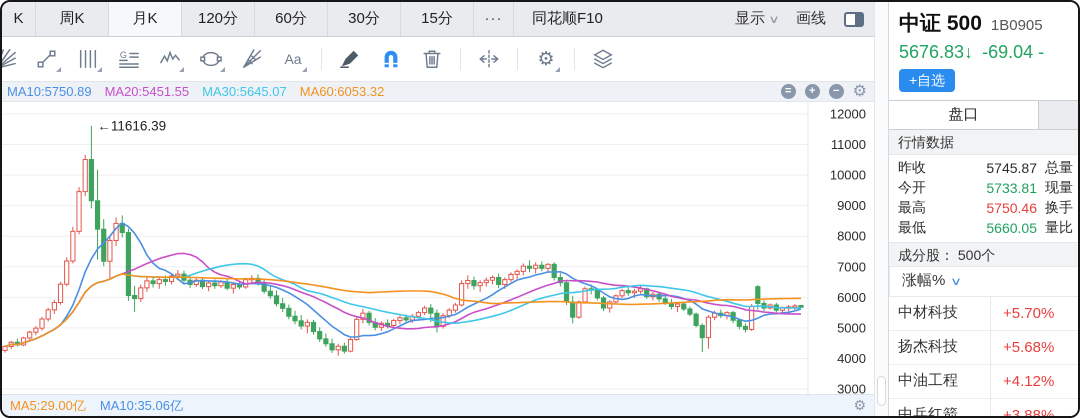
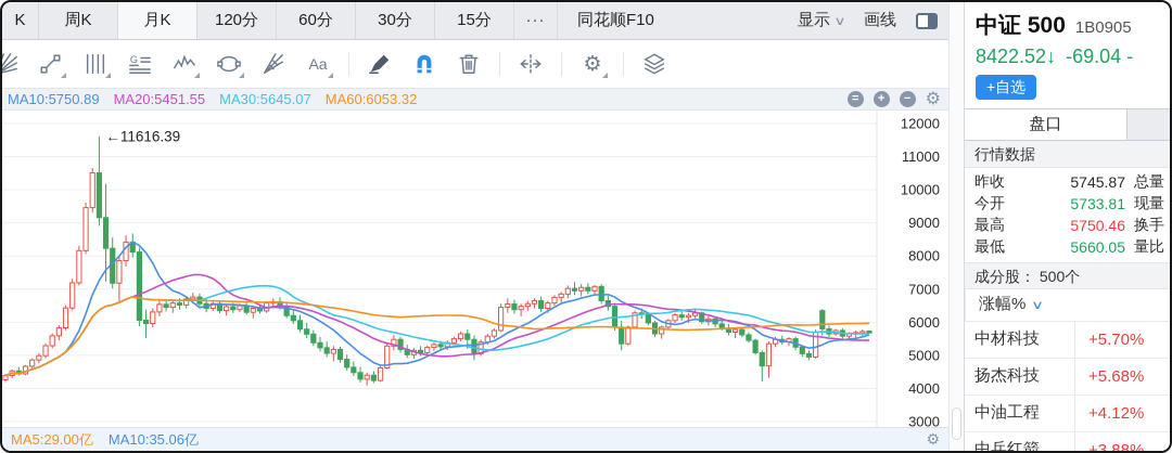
  K
  周K
  月K
  120分
  60分
  30分
  15分
  ···
  同花顺F10
  显示
  ∨
  画线
  G
  Aa
  ⚙
  MA10:5750.89
  MA20:5451.55
  MA30:5645.07
  MA60:6053.32
  =
  +
  −
  ⚙
  12000
  11000
  10000
  9000
  8000
  7000
  6000
  5000
  4000
  3000
  ←11616.39
  MA5:29.00亿
  MA10:35.06亿
  ⚙
  中证 500
  1B0905
- 5676.83↓
+ 8422.52↓
  -69.04 -
  +自选
  盘口
  行情数据
  昨收
  5745.87
  总量
  今开
  5733.81
  现量
  最高
  5750.46
  换手
  最低
  5660.05
  量比
  成分股： 500个
  涨幅%
  ∨
  中材科技
  +5.70%
  扬杰科技
  +5.68%
  中油工程
  +4.12%
  中兵红箭
  +3.88%
